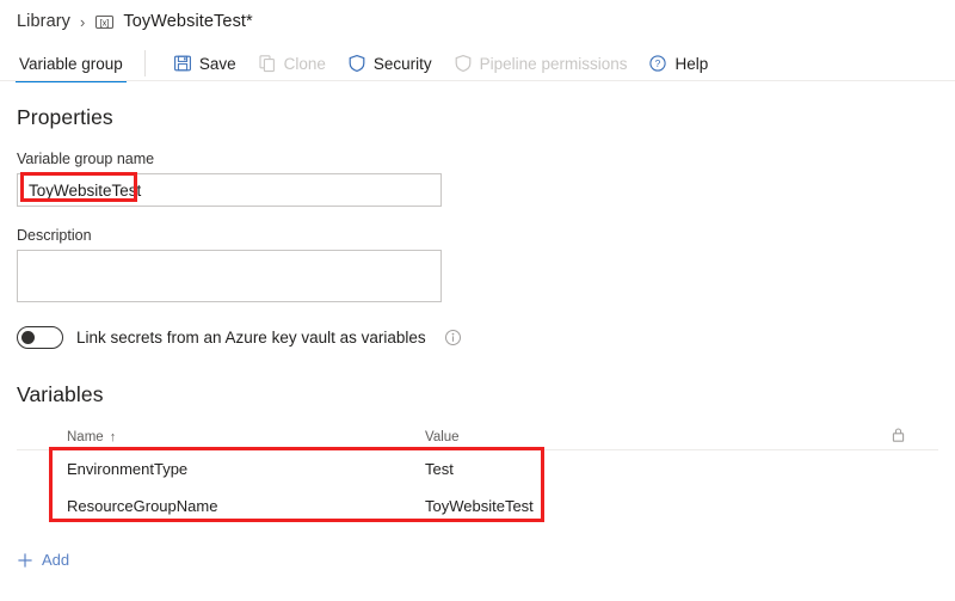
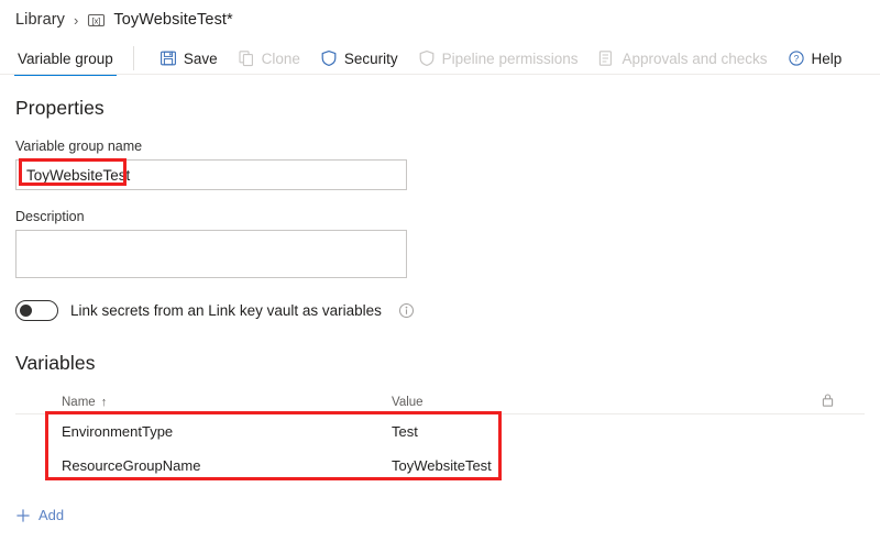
  Library
  ›
  ToyWebsiteTest*
  Variable group
  Save
  Clone
  Security
  Pipeline permissions
+ Approvals and checks
  ?
  Help
  Properties
  Variable group name
  ToyWebsiteTest
  Description
- Link secrets from an Azure key vault as variables
+ Link secrets from an Link key vault as variables
  Variables
  Name
  ↑
  Value
  EnvironmentType
  Test
  ResourceGroupName
  ToyWebsiteTest
  Add
